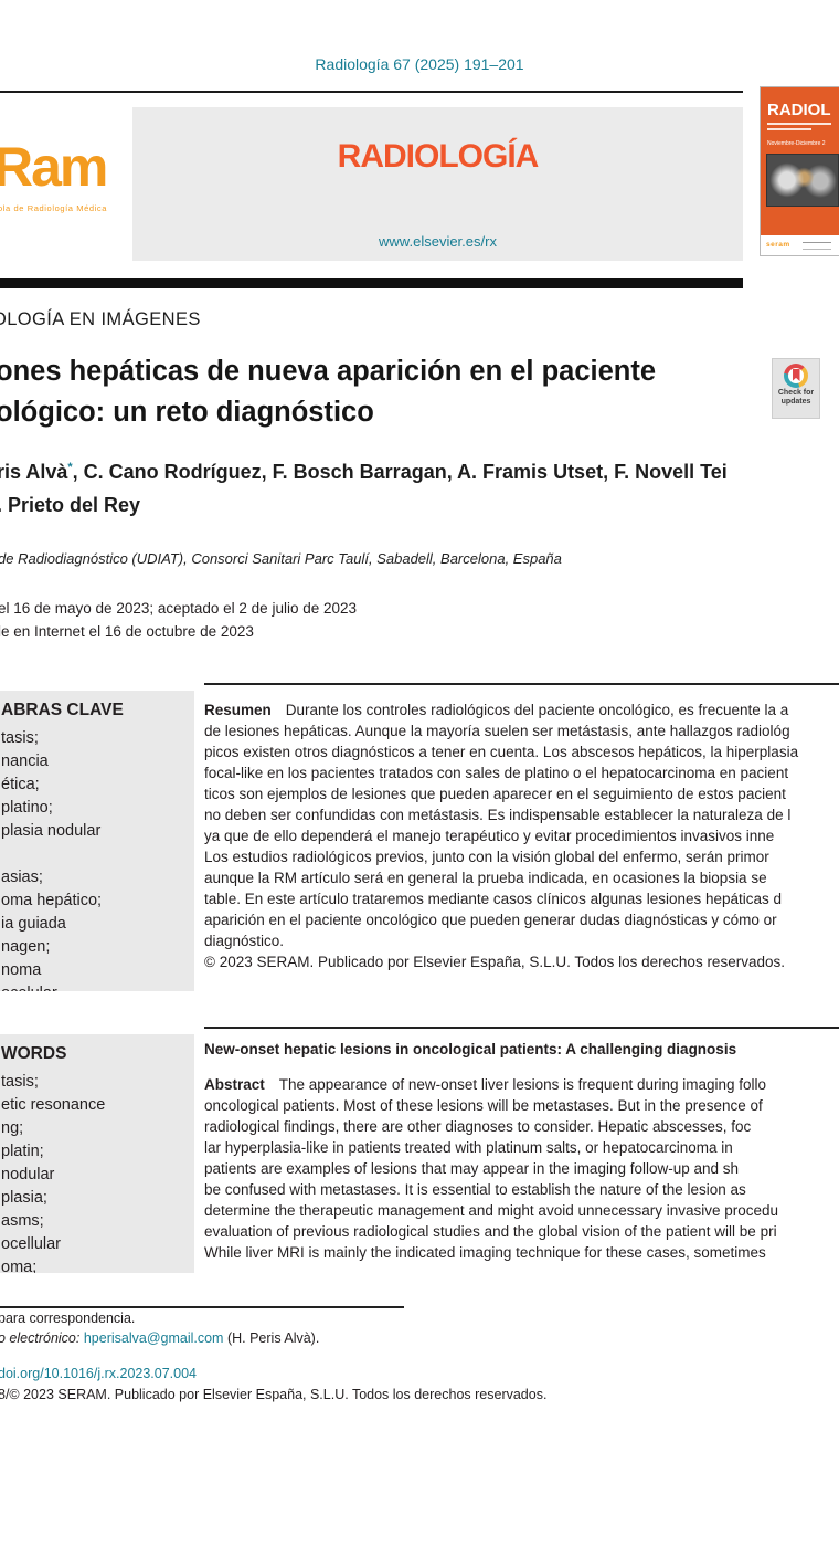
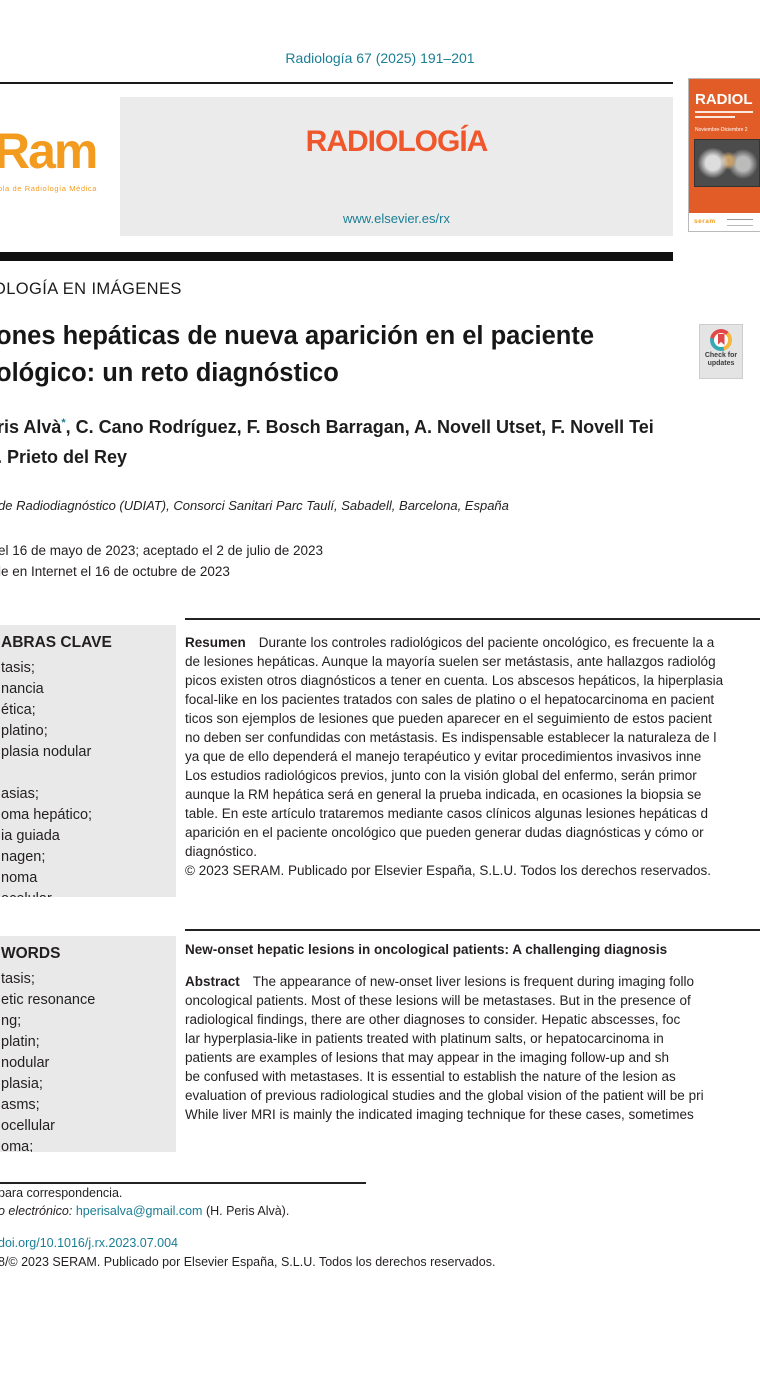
  Radiología 67 (2025) 191–201
  Ram
  ola de Radiología Médica
  RADIOLOGÍA
  www.elsevier.es/rx
  RADIOL
  LOGÍA EN IMÁGENES
  ones hepáticas de nueva aparición en el paciente
  ológico: un reto diagnóstico
- ris Alvà*, C. Cano Rodríguez, F. Bosch Barragan, A. Framis Utset, F. Novell Tei
+ ris Alvà*, C. Cano Rodríguez, F. Bosch Barragan, A. Novell Utset, F. Novell Tei
  Prieto del Rey
  de Radiodiagnóstico (UDIAT), Consorci Sanitari Parc Taulí, Sabadell, Barcelona, España
  el 16 de mayo de 2023; aceptado el 2 de julio de 2023
  e en Internet el 16 de octubre de 2023
  ABRAS CLAVE
  tasis;
  nancia
  ética;
  platino;
  plasia nodular
  asias;
  oma hepático;
  ia guiada
  nagen;
  noma
  Resumen Durante los controles radiológicos del paciente oncológico, es frecuente la a
  de lesiones hepáticas. Aunque la mayoría suelen ser metástasis, ante hallazgos radiológ
  picos existen otros diagnósticos a tener en cuenta. Los abscesos hepáticos, la hiperplasia
  focal-like en los pacientes tratados con sales de platino o el hepatocarcinoma en pacient
  ticos son ejemplos de lesiones que pueden aparecer en el seguimiento de estos pacient
  no deben ser confundidas con metástasis. Es indispensable establecer la naturaleza de l
  ya que de ello dependerá el manejo terapéutico y evitar procedimientos invasivos inne
  Los estudios radiológicos previos, junto con la visión global del enfermo, serán primor
- aunque la RM artículo será en general la prueba indicada, en ocasiones la biopsia se
+ aunque la RM hepática será en general la prueba indicada, en ocasiones la biopsia se
  table. En este artículo trataremos mediante casos clínicos algunas lesiones hepáticas d
  aparición en el paciente oncológico que pueden generar dudas diagnósticas y cómo or
  diagnóstico.
  © 2023 SERAM. Publicado por Elsevier España, S.L.U. Todos los derechos reservados.
  WORDS
  tasis;
  etic resonance
  ng;
  platin;
  nodular
  plasia;
  asms;
  ocellular
  oma;
  New-onset hepatic lesions in oncological patients: A challenging diagnosis
  Abstract The appearance of new-onset liver lesions is frequent during imaging follo
  oncological patients. Most of these lesions will be metastases. But in the presence of
  radiological findings, there are other diagnoses to consider. Hepatic abscesses, foc
  lar hyperplasia-like in patients treated with platinum salts, or hepatocarcinoma in
  patients are examples of lesions that may appear in the imaging follow-up and sh
  be confused with metastases. It is essential to establish the nature of the lesion as
- determine the therapeutic management and might avoid unnecessary invasive procedu
  evaluation of previous radiological studies and the global vision of the patient will be pri
  While liver MRI is mainly the indicated imaging technique for these cases, sometimes
  para correspondencia.
  o electrónico: hperisalva@gmail.com (H. Peris Alvà).
  doi.org/10.1016/j.rx.2023.07.004
  8/© 2023 SERAM. Publicado por Elsevier España, S.L.U. Todos los derechos reservados.
